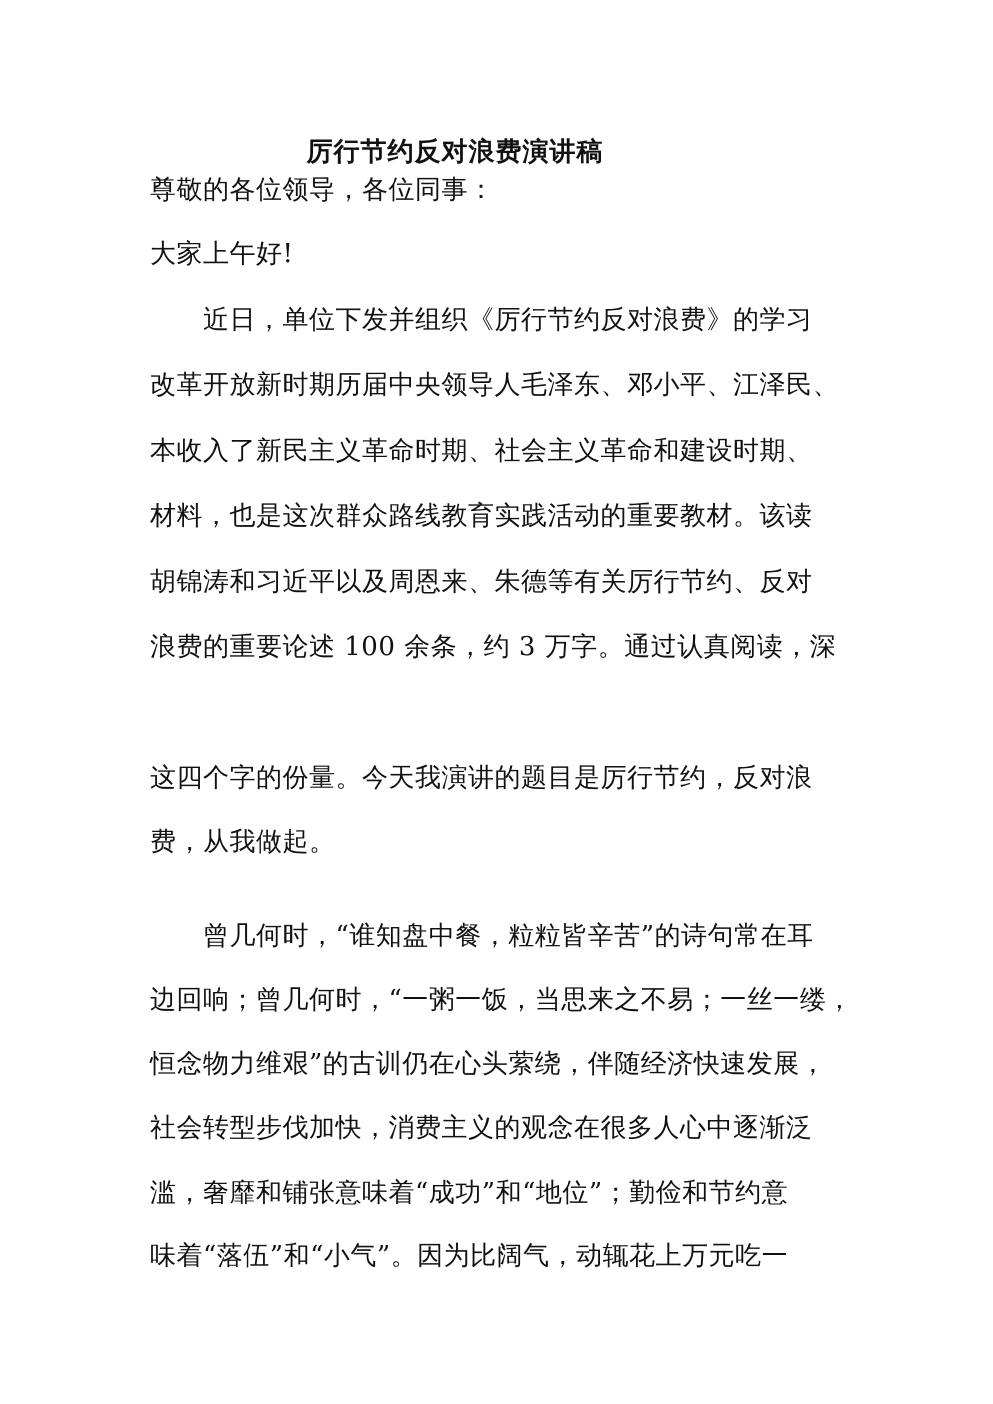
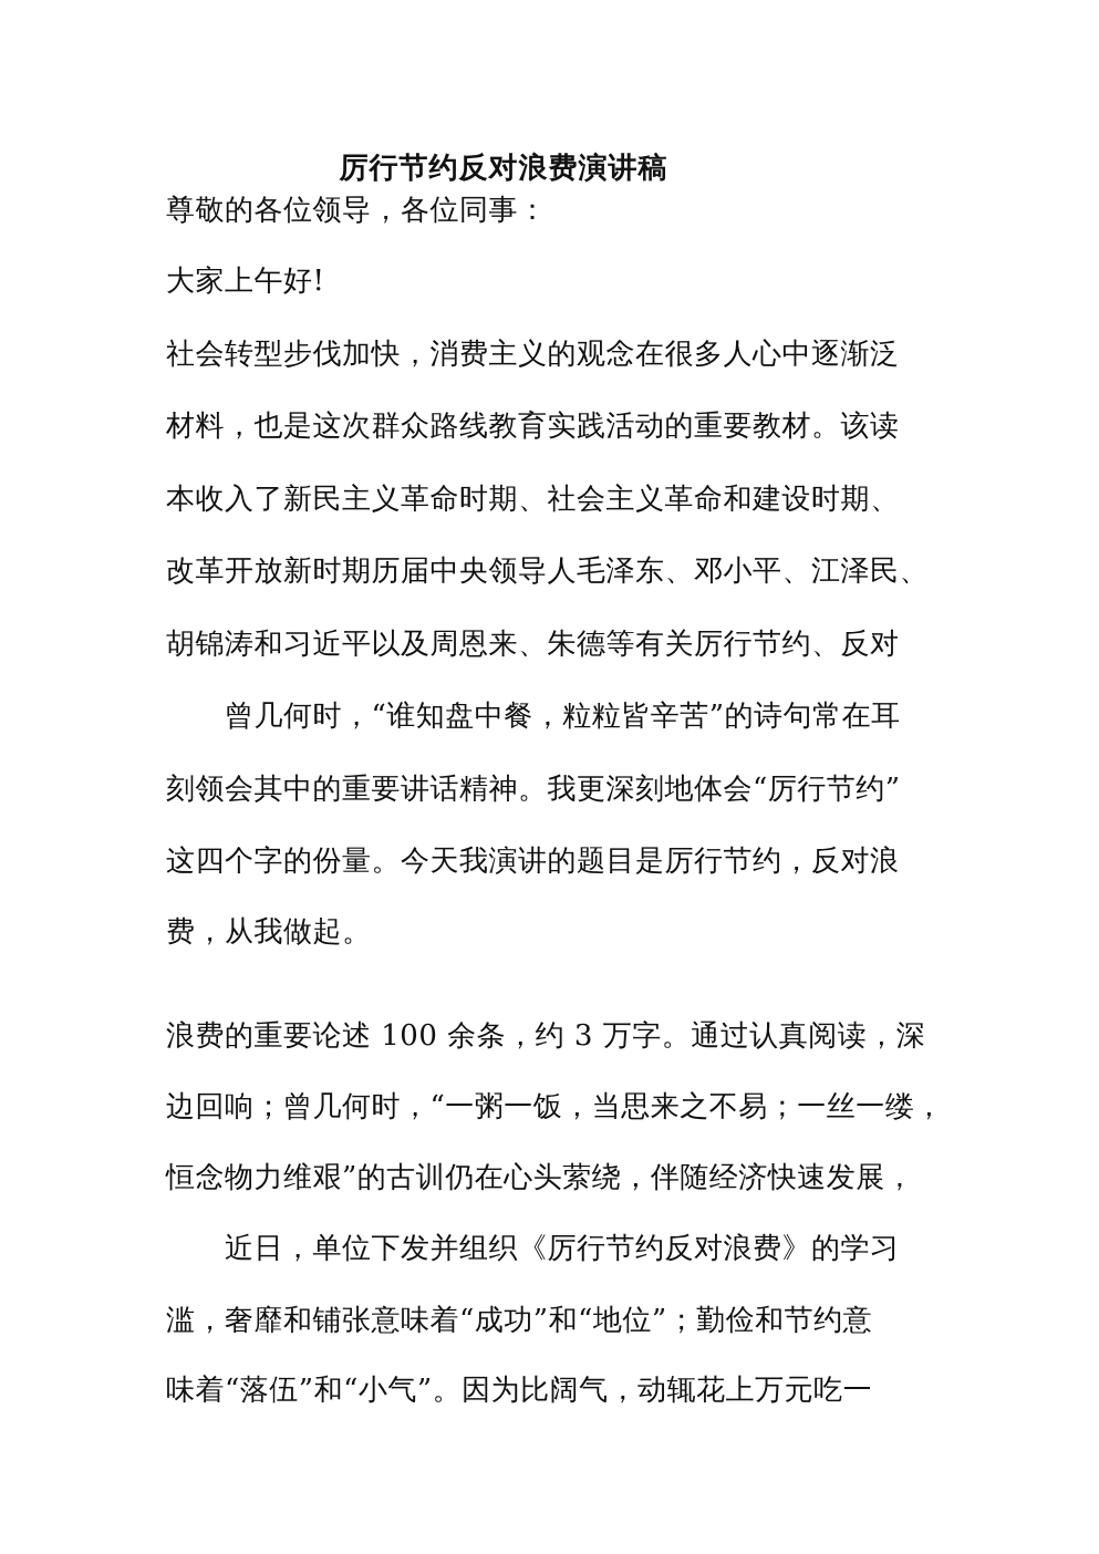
  厉行节约反对浪费演讲稿
  尊敬的各位领导，各位同事：
  大家上午好!
- 近日，单位下发并组织《厉行节约反对浪费》的学习
+ 社会转型步伐加快，消费主义的观念在很多人心中逐渐泛
- 改革开放新时期历届中央领导人毛泽东、邓小平、江泽民、
+ 材料，也是这次群众路线教育实践活动的重要教材。该读
  本收入了新民主义革命时期、社会主义革命和建设时期、
- 材料，也是这次群众路线教育实践活动的重要教材。该读
+ 改革开放新时期历届中央领导人毛泽东、邓小平、江泽民、
  胡锦涛和习近平以及周恩来、朱德等有关厉行节约、反对
- 浪费的重要论述 100 余条，约 3 万字。通过认真阅读，深
+ 曾几何时，“谁知盘中餐，粒粒皆辛苦”的诗句常在耳
+ 刻领会其中的重要讲话精神。我更深刻地体会“厉行节约”
  这四个字的份量。今天我演讲的题目是厉行节约，反对浪
  费，从我做起。
- 曾几何时，“谁知盘中餐，粒粒皆辛苦”的诗句常在耳
+ 浪费的重要论述 100 余条，约 3 万字。通过认真阅读，深
  边回响；曾几何时，“一粥一饭，当思来之不易；一丝一缕，
  恒念物力维艰”的古训仍在心头萦绕，伴随经济快速发展，
- 社会转型步伐加快，消费主义的观念在很多人心中逐渐泛
+ 近日，单位下发并组织《厉行节约反对浪费》的学习
  滥，奢靡和铺张意味着“成功”和“地位”；勤俭和节约意
  味着“落伍”和“小气”。因为比阔气，动辄花上万元吃一
